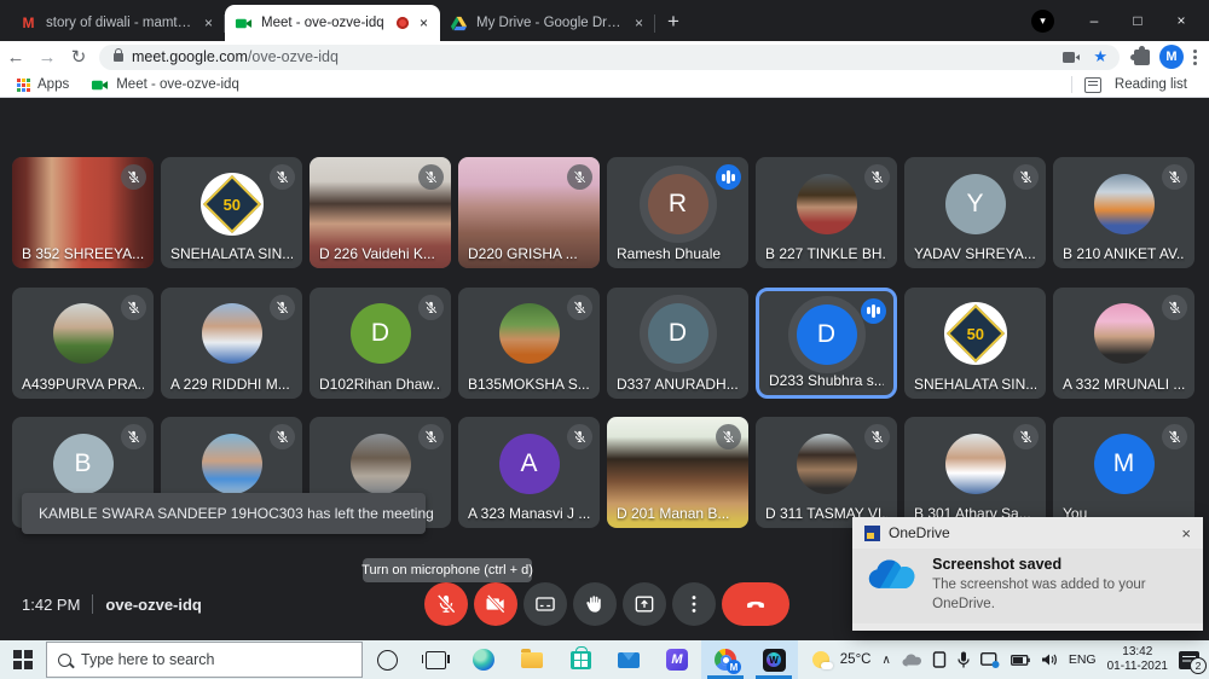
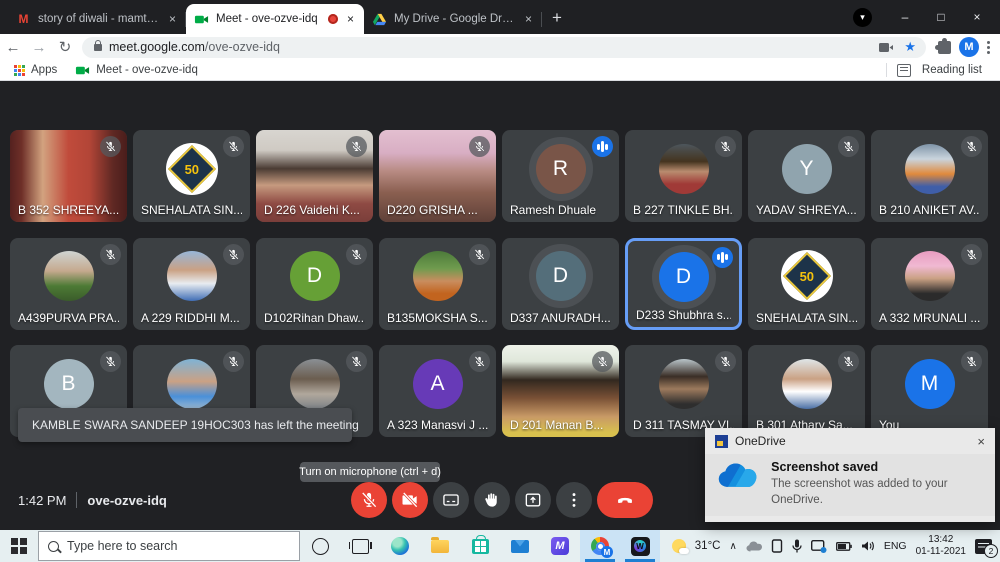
  M
  ×
  Meet - ove-ozve-idq
  ×
  My Drive - Google Drive
  ×
  +
  ▾
  –
  □
  ×
  ←
  →
  ↻
  meet.google.com/ove-ozve-idq
  ★
  M
  Apps
  Meet - ove-ozve-idq
  Reading list
  B 352 SHREEYA...
  SNEHALATA SIN...
  D 226 Vaidehi K...
  D220 GRISHA ...
  R
  Ramesh Dhuale
  B 227 TINKLE BH.
  Y
  YADAV SHREYA...
  B 210 ANIKET AV..
  A439PURVA PRA..
  A 229 RIDDHI M...
  D
  D102Rihan Dhaw..
  B135MOKSHA S...
  D
  D337 ANURADH...
  D
  D233 Shubhra s..
  SNEHALATA SIN...
  A 332 MRUNALI ...
  B
  A
  A 323 Manasvi J ...
  D 201 Manan B...
  D 311 TASMAY VI.
  B 301 Atharv Sa...
  M
  You
  KAMBLE SWARA SANDEEP 19HOC303 has left the meeting
  Turn on microphone (ctrl + d)
  1:42 PM
  ove-ozve-idq
  OneDrive
  ×
  Screenshot saved
  The screenshot was added to your OneDrive.
  Type here to search
  M
  M
  W
- 25°C
+ 31°C
  ∧
  ENG
  13:42
  01-11-2021
  2
